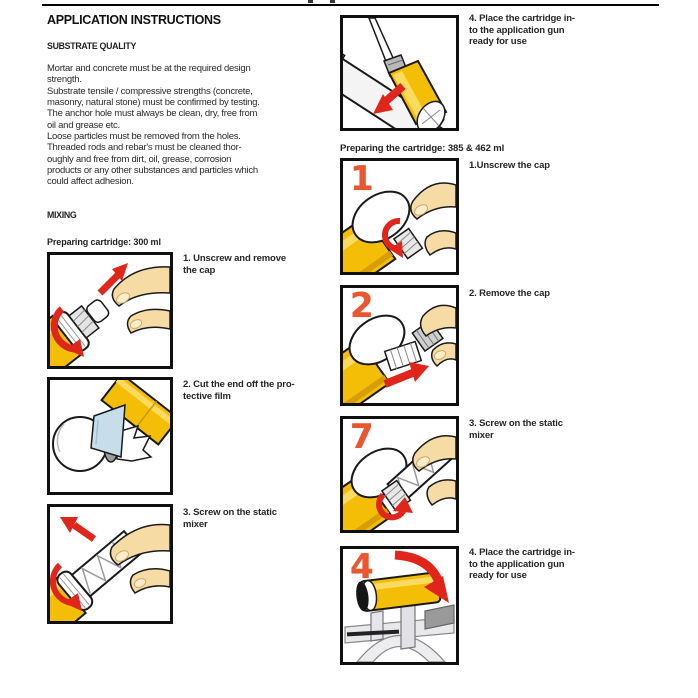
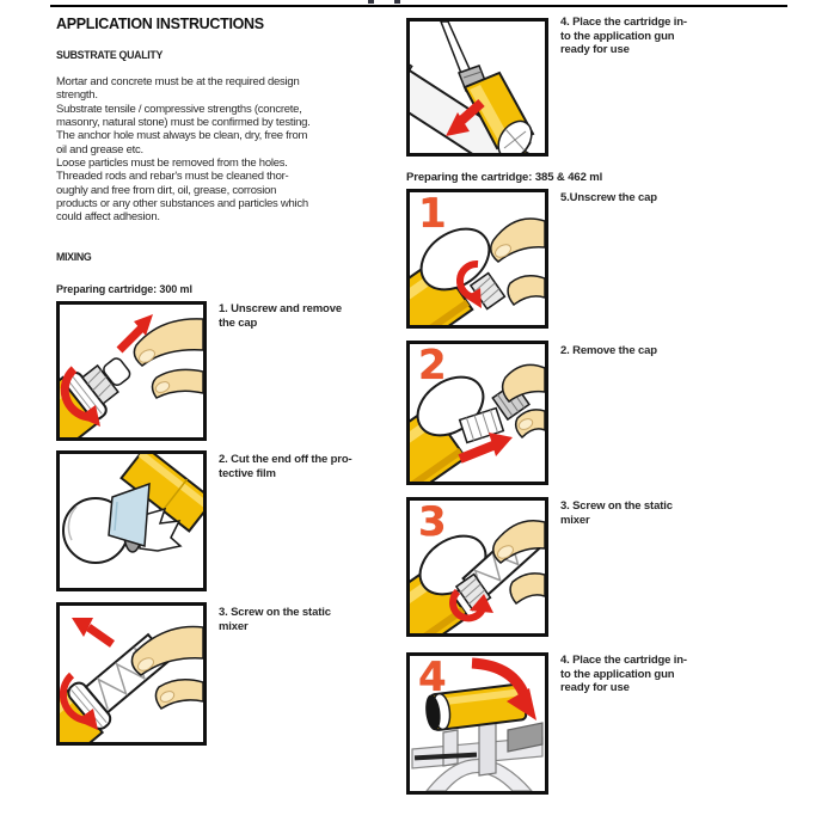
  APPLICATION INSTRUCTIONS
  SUBSTRATE QUALITY
  Mortar and concrete must be at the required design
  strength.
  Substrate tensile / compressive strengths (concrete,
  masonry, natural stone) must be confirmed by testing.
  The anchor hole must always be clean, dry, free from
  oil and grease etc.
  Loose particles must be removed from the holes.
  Threaded rods and rebar's must be cleaned thor-
  oughly and free from dirt, oil, grease, corrosion
  products or any other substances and particles which
  could affect adhesion.
  MIXING
  Preparing cartridge: 300 ml
  1. Unscrew and remove
  the cap
  2. Cut the end off the pro-
  tective film
  3. Screw on the static
  mixer
  4. Place the cartridge in-
  to the application gun
  ready for use
  Preparing the cartridge: 385 & 462 ml
  1
- 1.Unscrew the cap
+ 5.Unscrew the cap
  2
  2. Remove the cap
- 7
+ 3
  3. Screw on the static
  mixer
  4
  4. Place the cartridge in-
  to the application gun
  ready for use
